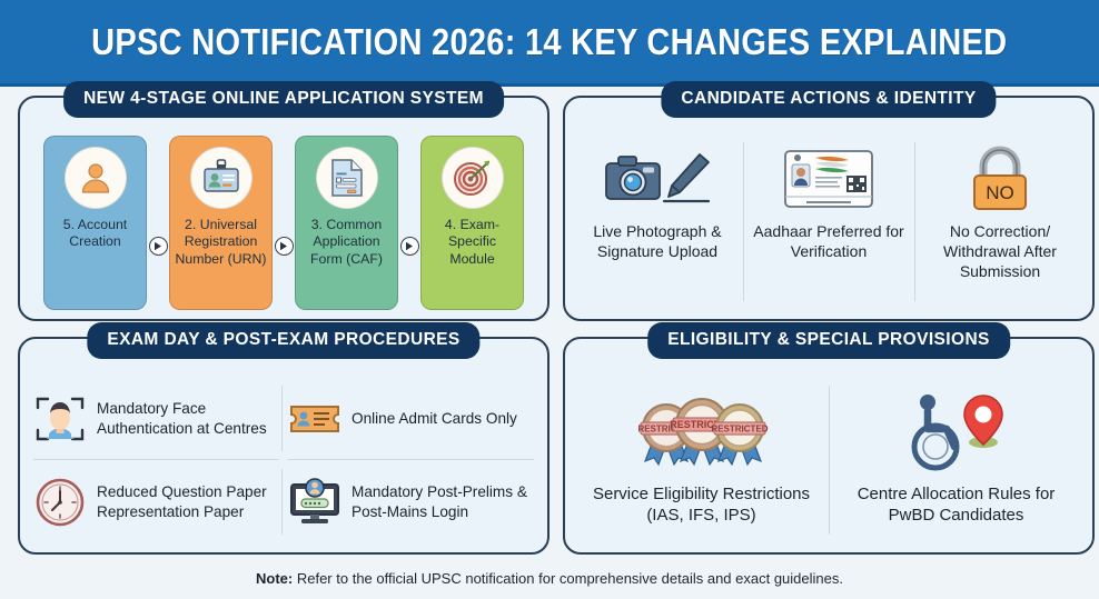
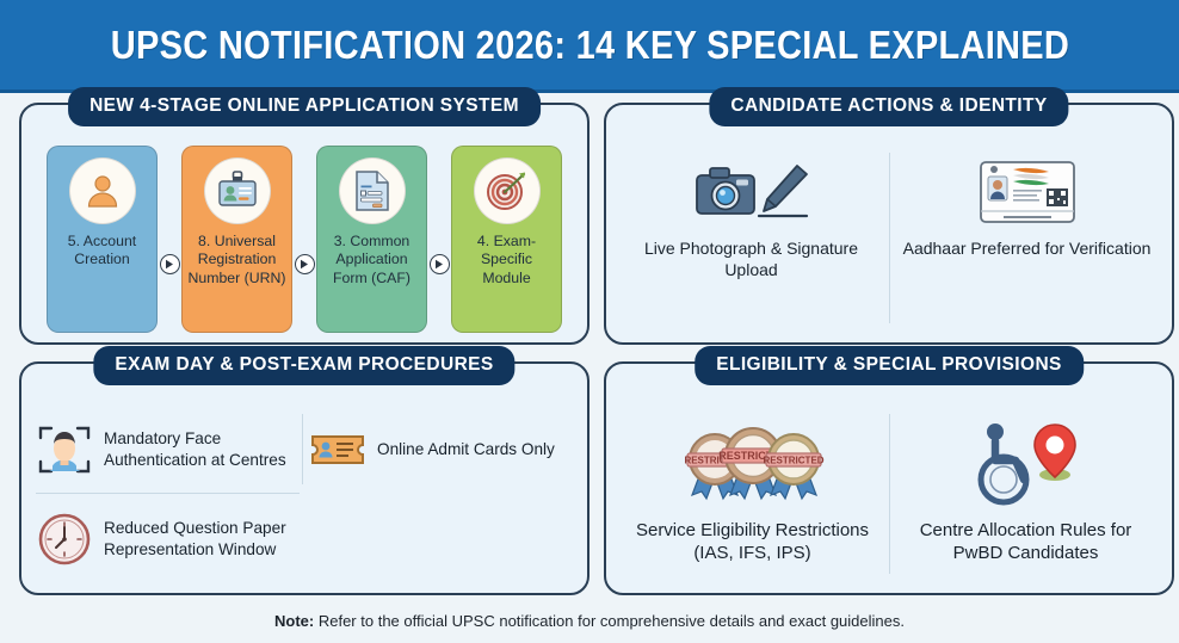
- UPSC NOTIFICATION 2026: 14 KEY CHANGES EXPLAINED
+ UPSC NOTIFICATION 2026: 14 KEY SPECIAL EXPLAINED
  NEW 4-STAGE ONLINE APPLICATION SYSTEM
  5. Account Creation
- 2. Universal Registration Number (URN)
+ 8. Universal Registration Number (URN)
  3. Common Application Form (CAF)
  4. Exam-Specific Module
  CANDIDATE ACTIONS & IDENTITY
  Live Photograph & Signature Upload
  Aadhaar Preferred for Verification
- NO
- No Correction/ Withdrawal After Submission
  EXAM DAY & POST-EXAM PROCEDURES
  Mandatory Face Authentication at Centres
  Online Admit Cards Only
- Reduced Question Paper Representation Paper
+ Reduced Question Paper Representation Window
- Mandatory Post-Prelims & Post-Mains Login
  ELIGIBILITY & SPECIAL PROVISIONS
  RESTRIC
  RESTRICTED
  Service Eligibility Restrictions (IAS, IFS, IPS)
  Centre Allocation Rules for PwBD Candidates
  Note: Refer to the official UPSC notification for comprehensive details and exact guidelines.
